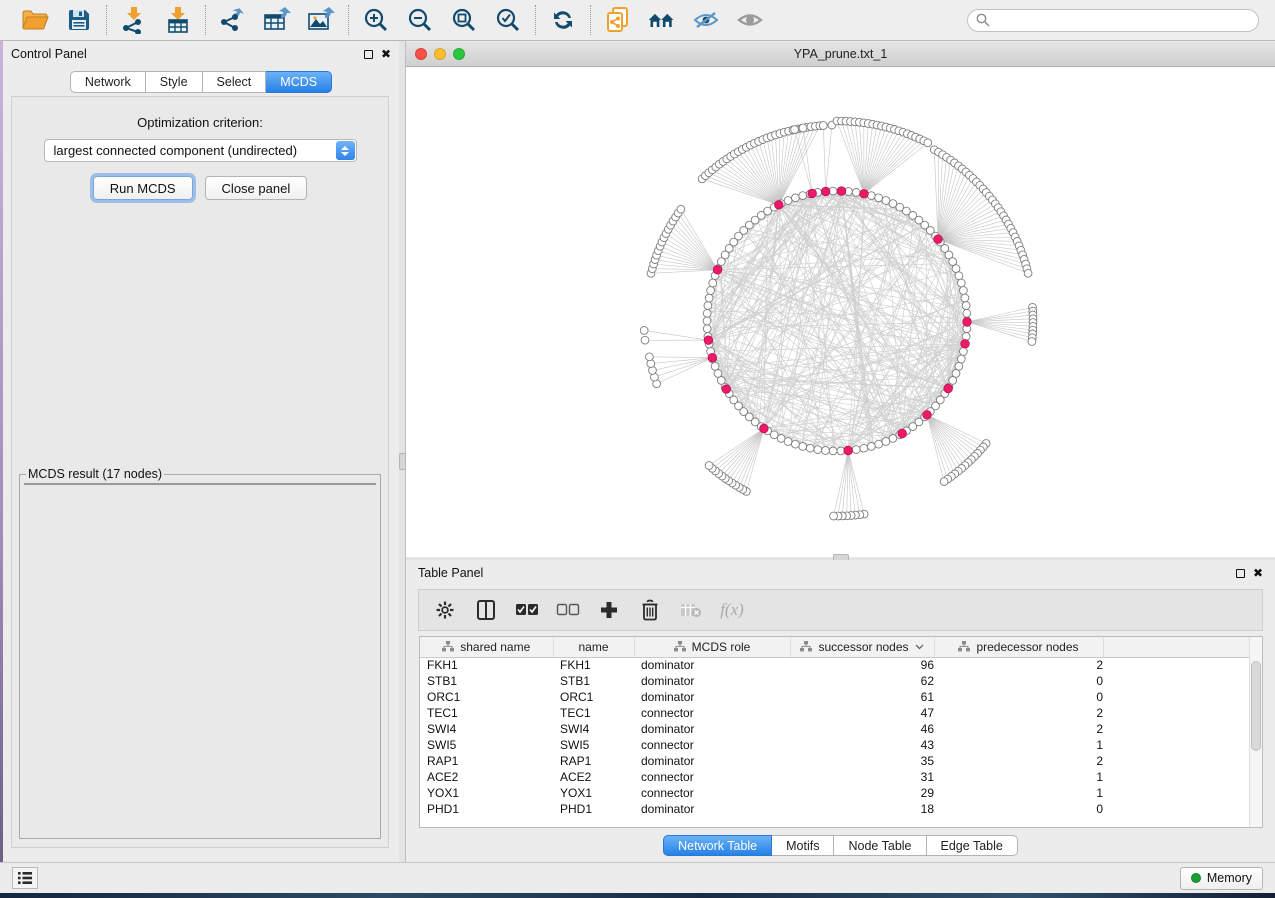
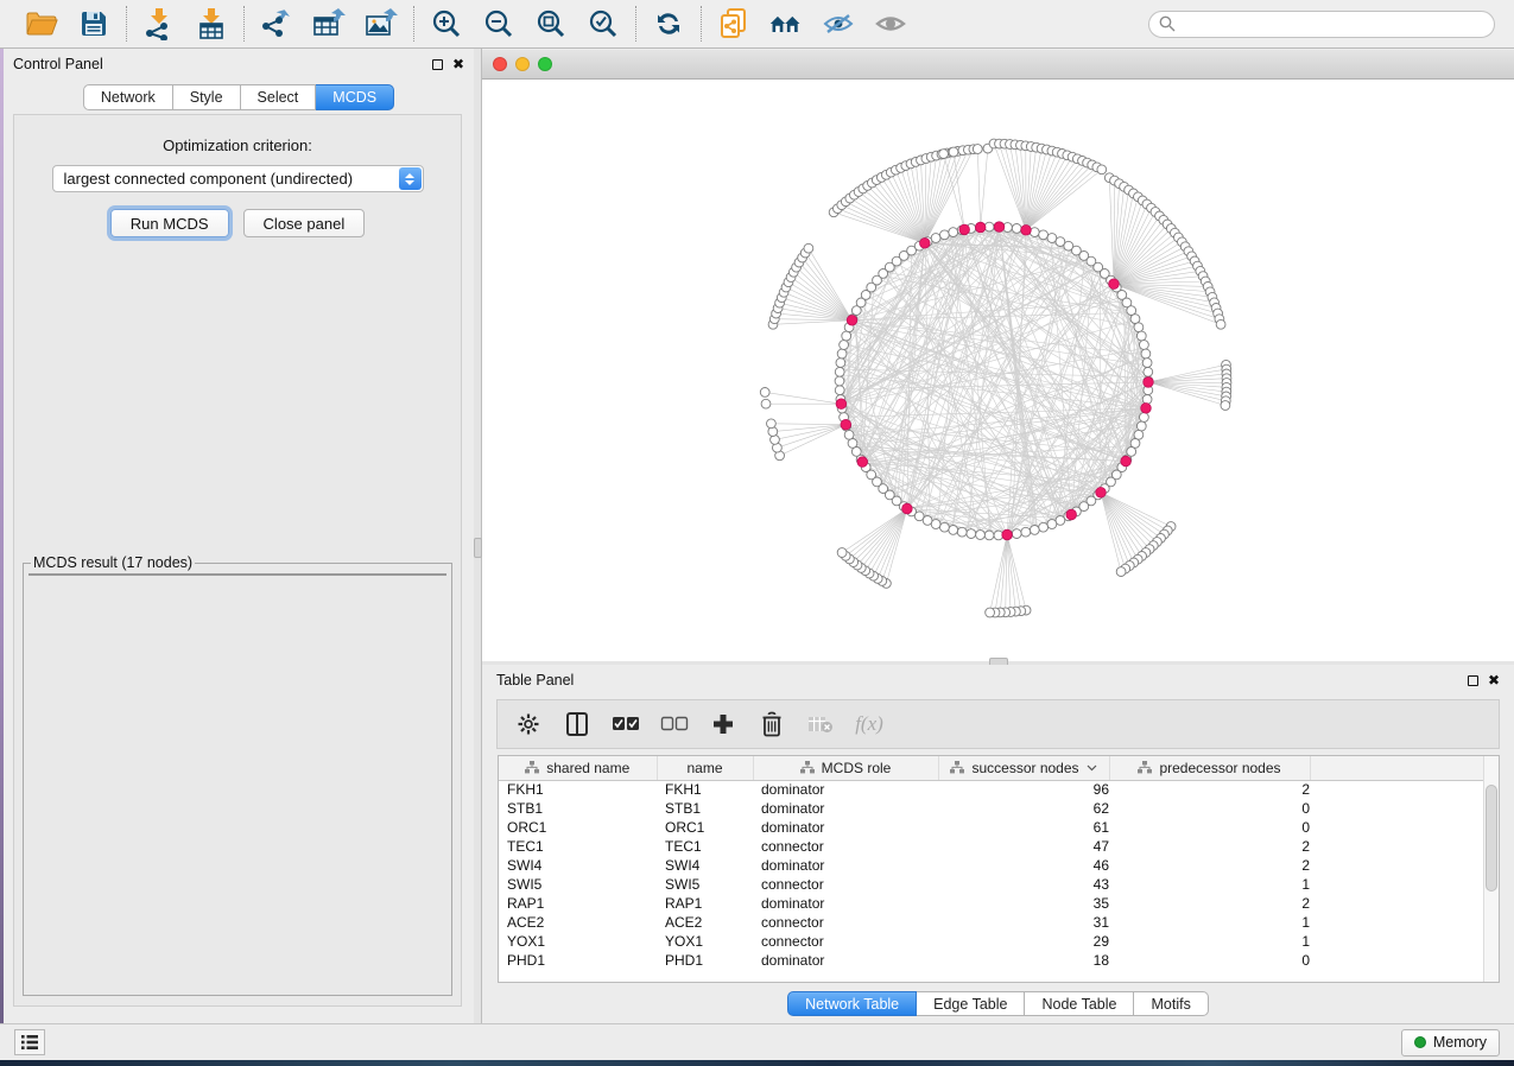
  Control Panel
  ✖
  Network
  Style
  Select
  MCDS
  Optimization criterion:
  largest connected component (undirected)
  Run MCDS
  Close panel
  MCDS result (17 nodes)
- YPA_prune.txt_1
  Table Panel
  ✖
  f(x)
  shared name	name	MCDS role	successor nodes	predecessor nodes
  FKH1	FKH1	dominator	96	2
  STB1	STB1	dominator	62	0
  ORC1	ORC1	dominator	61	0
  TEC1	TEC1	connector	47	2
  SWI4	SWI4	dominator	46	2
  SWI5	SWI5	connector	43	1
  RAP1	RAP1	dominator	35	2
  ACE2	ACE2	connector	31	1
  YOX1	YOX1	connector	29	1
  PHD1	PHD1	dominator	18	0
  Network Table
- Motifs
+ Edge Table
  Node Table
- Edge Table
+ Motifs
  Memory
